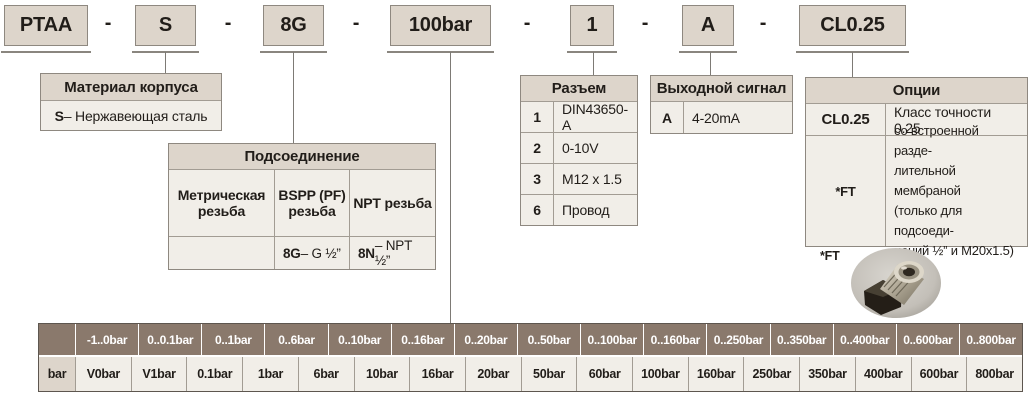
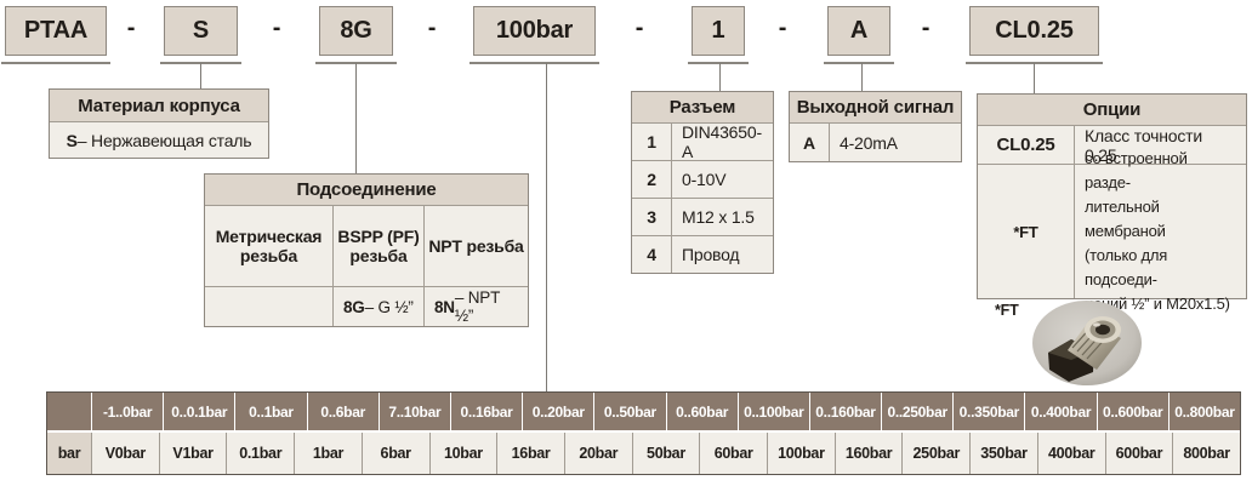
  PTAA
  S
  8G
  100bar
  1
  A
  CL0.25
  -
  -
  -
  -
  -
  -
  Материал корпуса
  S
  – Нержавеющая сталь
  Подсоединение
  Метрическая резьба
  BSPP (PF) резьба
  NPT резьба
  8G
  – G ½”
  8N
  – NPT ½”
  Разъем
  1
  DIN43650-A
  2
  0-10V
  3
  M12 x 1.5
- 6
+ 4
  Провод
  Выходной сигнал
  A
  4-20mA
  Опции
  CL0.25
  Класс точности 0.25
  *FT
  со встроенной разде-
  лительной мембраной
  (только для подсоеди-
  *FT
  -1..0bar
  0..0.1bar
  0..1bar
  0..6bar
- 0..10bar
+ 7..10bar
  0..16bar
  0..20bar
  0..50bar
+ 0..60bar
  0..100bar
  0..160bar
  0..250bar
  0..350bar
  0..400bar
  0..600bar
  0..800bar
  bar
  V0bar
  V1bar
  0.1bar
  1bar
  6bar
  10bar
  16bar
  20bar
  50bar
  60bar
  100bar
  160bar
  250bar
  350bar
  400bar
  600bar
  800bar
